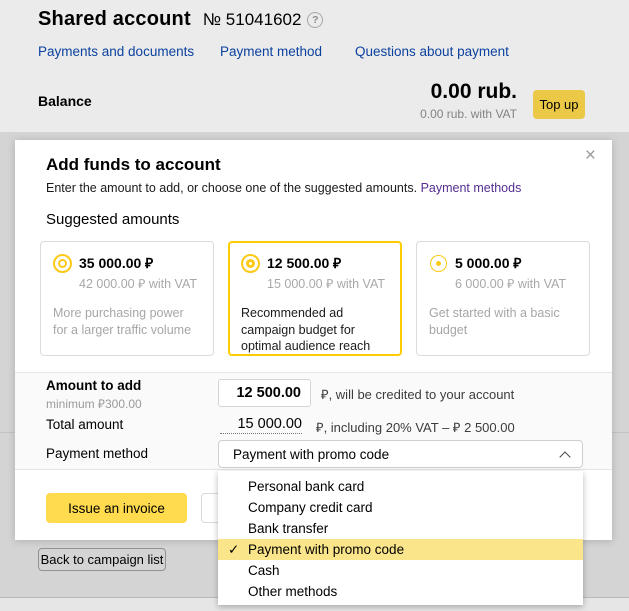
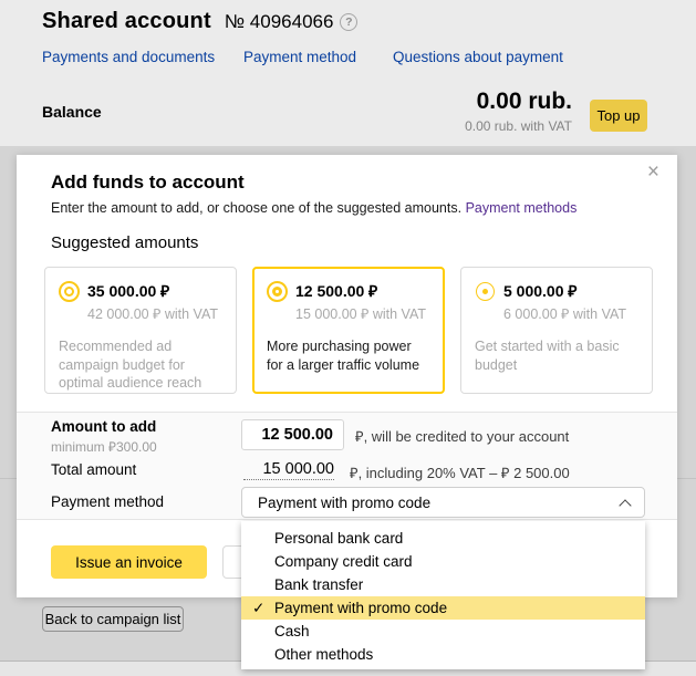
- Shared account № 51041602 ?
+ Shared account № 40964066 ?
  Payments and documents
  Payment method
  Questions about payment
  Balance
  0.00 rub.
  0.00 rub. with VAT
  Top up
  Back to campaign list
  ×
  Add funds to account
  Enter the amount to add, or choose one of the suggested amounts. Payment methods
  Suggested amounts
  35 000.00 ₽
  42 000.00 ₽ with VAT
- More purchasing power for a larger traffic volume
+ Recommended ad campaign budget for optimal audience reach
  12 500.00 ₽
  15 000.00 ₽ with VAT
- Recommended ad campaign budget for optimal audience reach
+ More purchasing power for a larger traffic volume
  5 000.00 ₽
  6 000.00 ₽ with VAT
  Get started with a basic budget
  Amount to add
  minimum ₽300.00
  12 500.00
  ₽, will be credited to your account
  Total amount
  15 000.00
  ₽, including 20% VAT – ₽ 2 500.00
  Payment method
  Payment with promo code
  Issue an invoice
  Personal bank card
  Company credit card
  Bank transfer
  ✓
  Payment with promo code
  Cash
  Other methods
